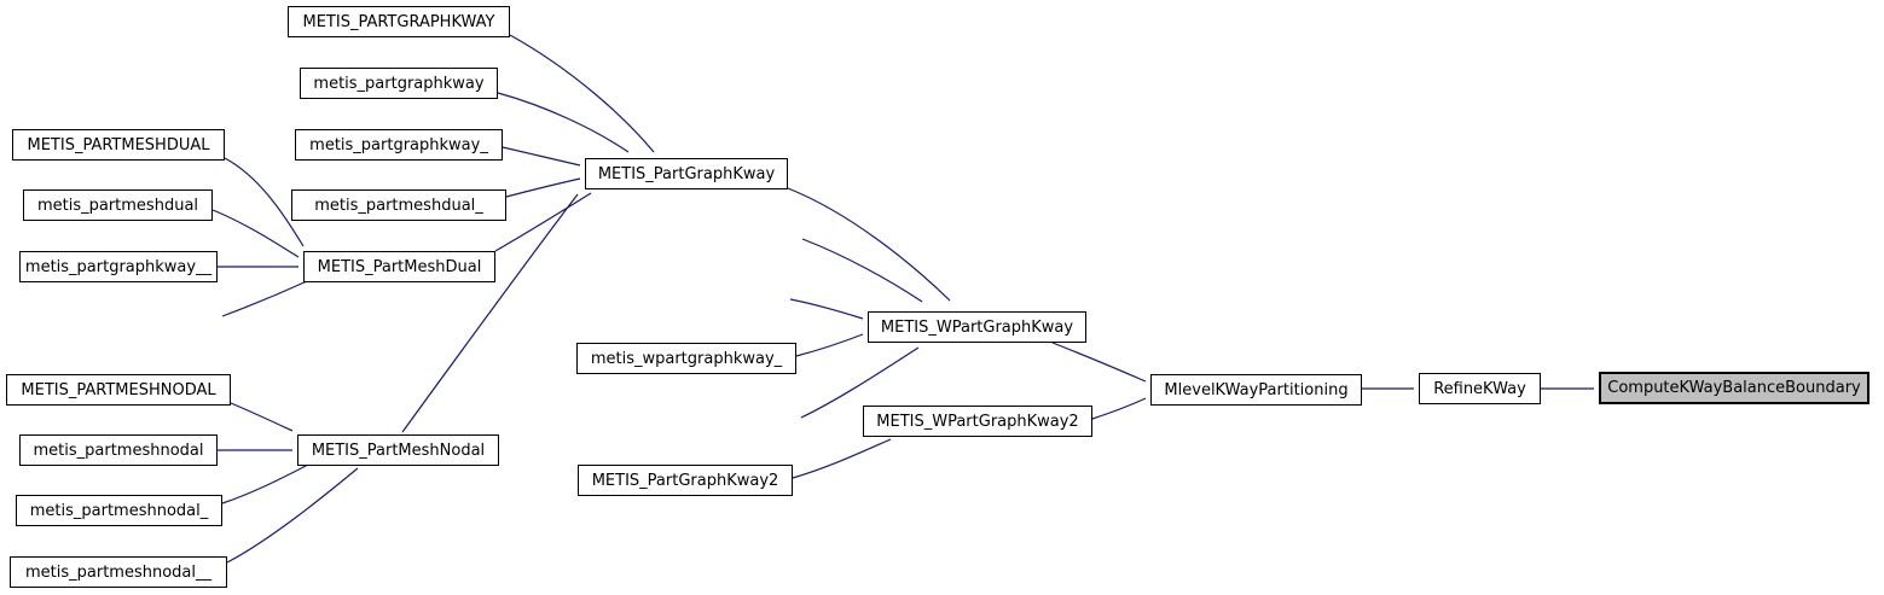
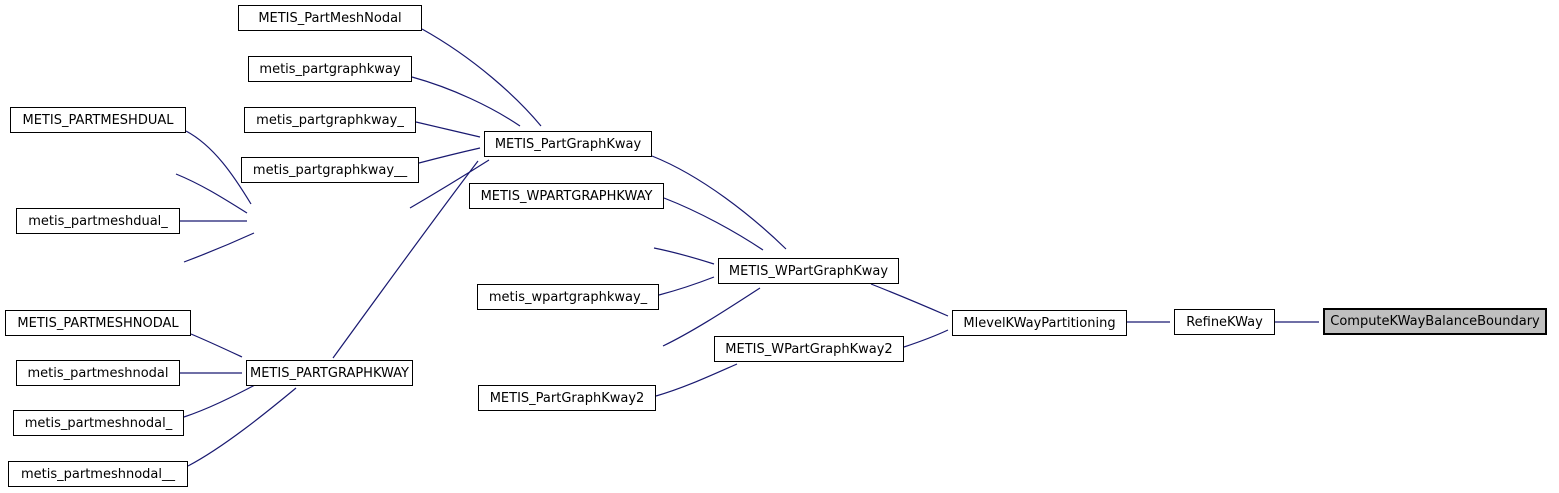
- METIS_PARTGRAPHKWAY
+ METIS_PartMeshNodal
  metis_partgraphkway
  metis_partgraphkway_
- metis_partmeshdual_
+ metis_partgraphkway__
  METIS_PARTMESHDUAL
- metis_partmeshdual
- metis_partgraphkway__
+ metis_partmeshdual_
- METIS_PartMeshDual
  METIS_PARTMESHNODAL
  metis_partmeshnodal
  metis_partmeshnodal_
  metis_partmeshnodal__
- METIS_PartMeshNodal
+ METIS_PARTGRAPHKWAY
  METIS_PartGraphKway
+ METIS_WPARTGRAPHKWAY
  metis_wpartgraphkway_
  METIS_PartGraphKway2
  METIS_WPartGraphKway
  METIS_WPartGraphKway2
  MlevelKWayPartitioning
  RefineKWay
  ComputeKWayBalanceBoundary
